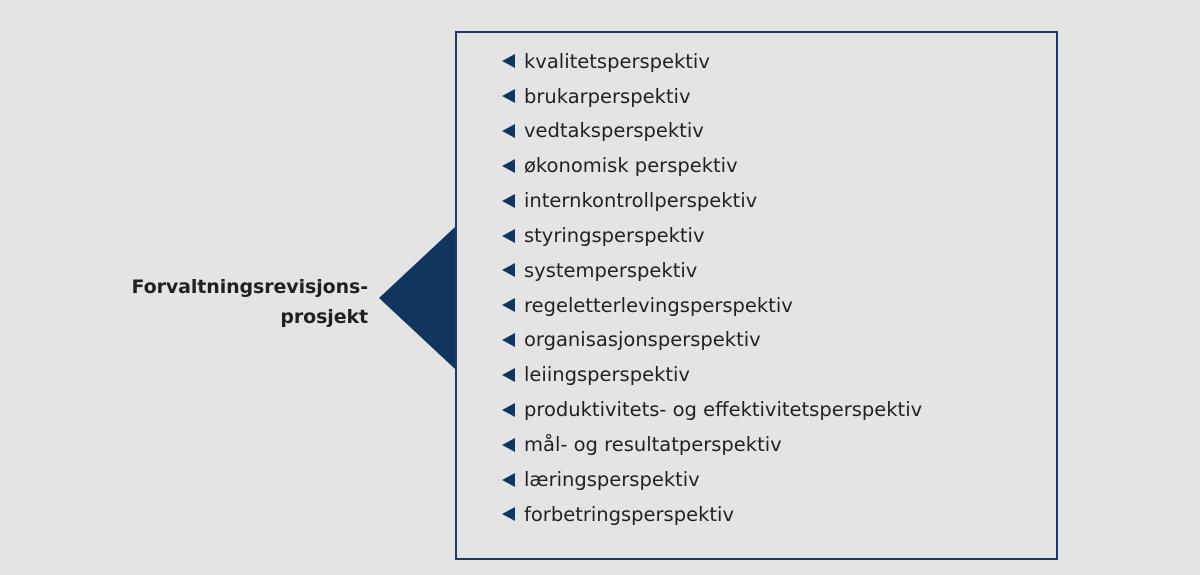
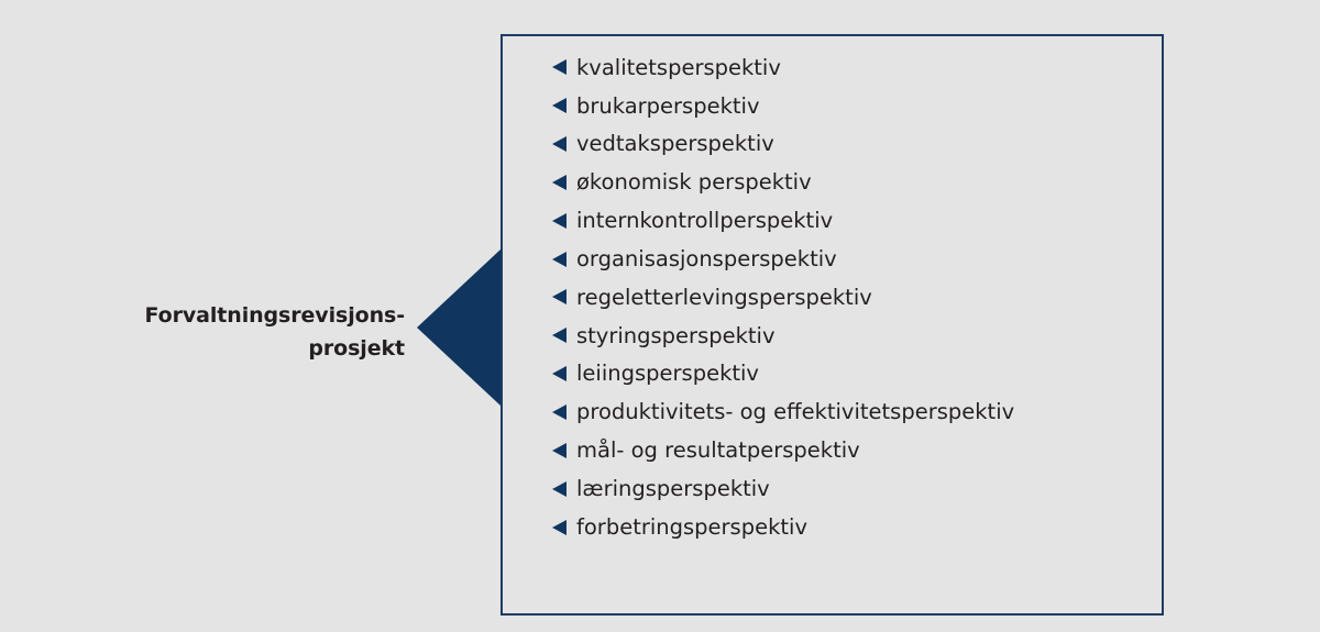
  Forvaltningsrevisjons-
  prosjekt
  kvalitetsperspektiv
  brukarperspektiv
  vedtaksperspektiv
  økonomisk perspektiv
  internkontrollperspektiv
- styringsperspektiv
+ organisasjonsperspektiv
- systemperspektiv
  regeletterlevingsperspektiv
- organisasjonsperspektiv
+ styringsperspektiv
  leiingsperspektiv
  produktivitets- og effektivitetsperspektiv
  mål- og resultatperspektiv
  læringsperspektiv
  forbetringsperspektiv
